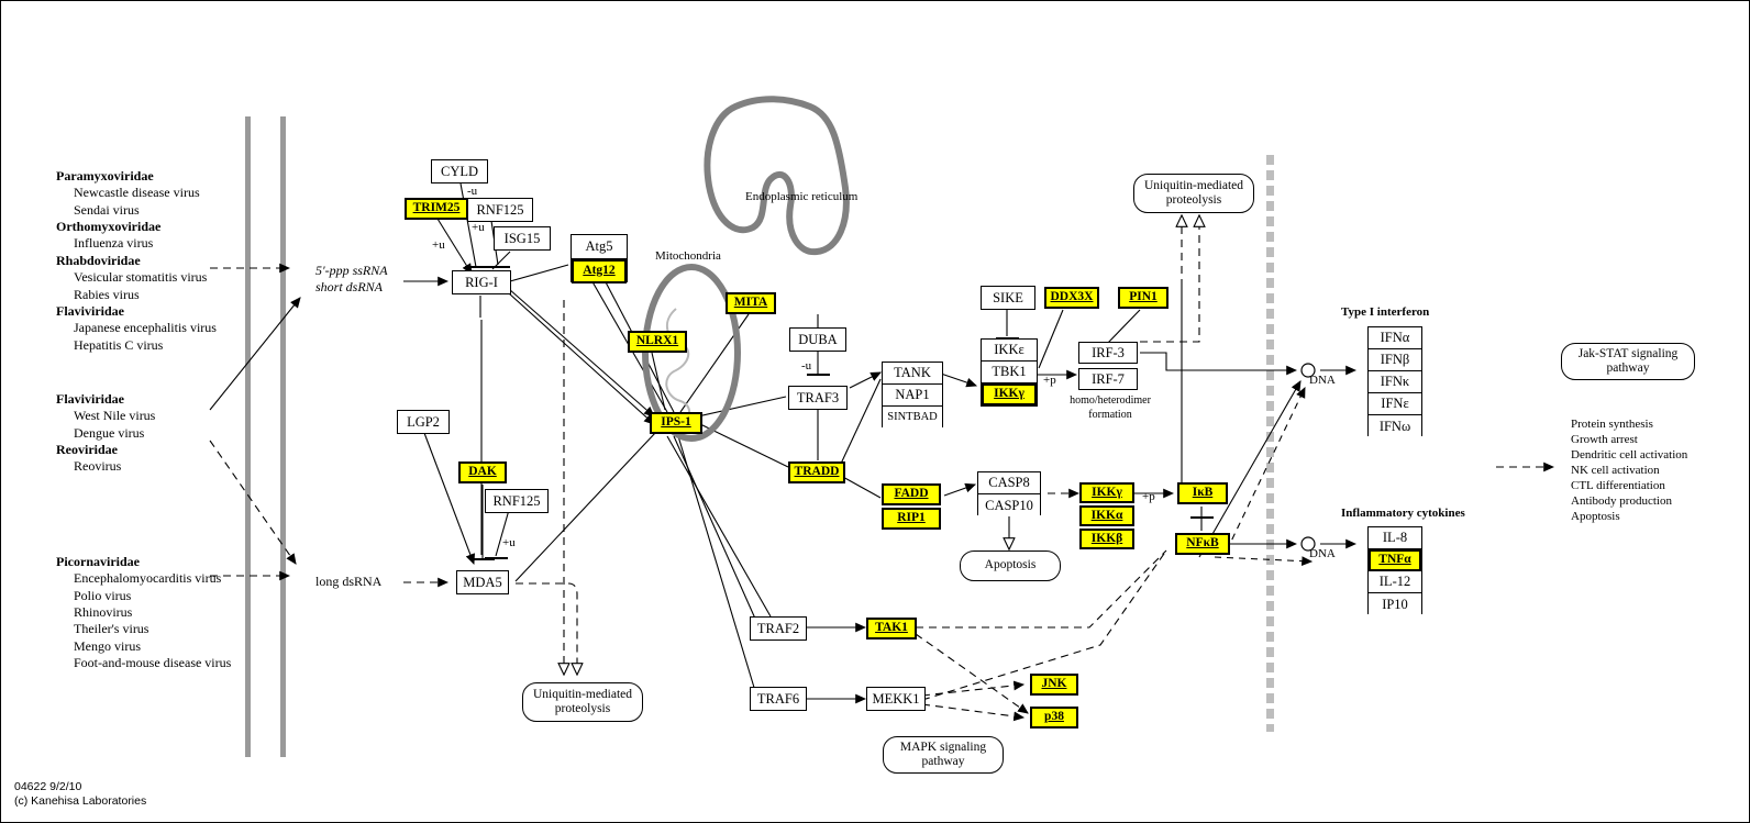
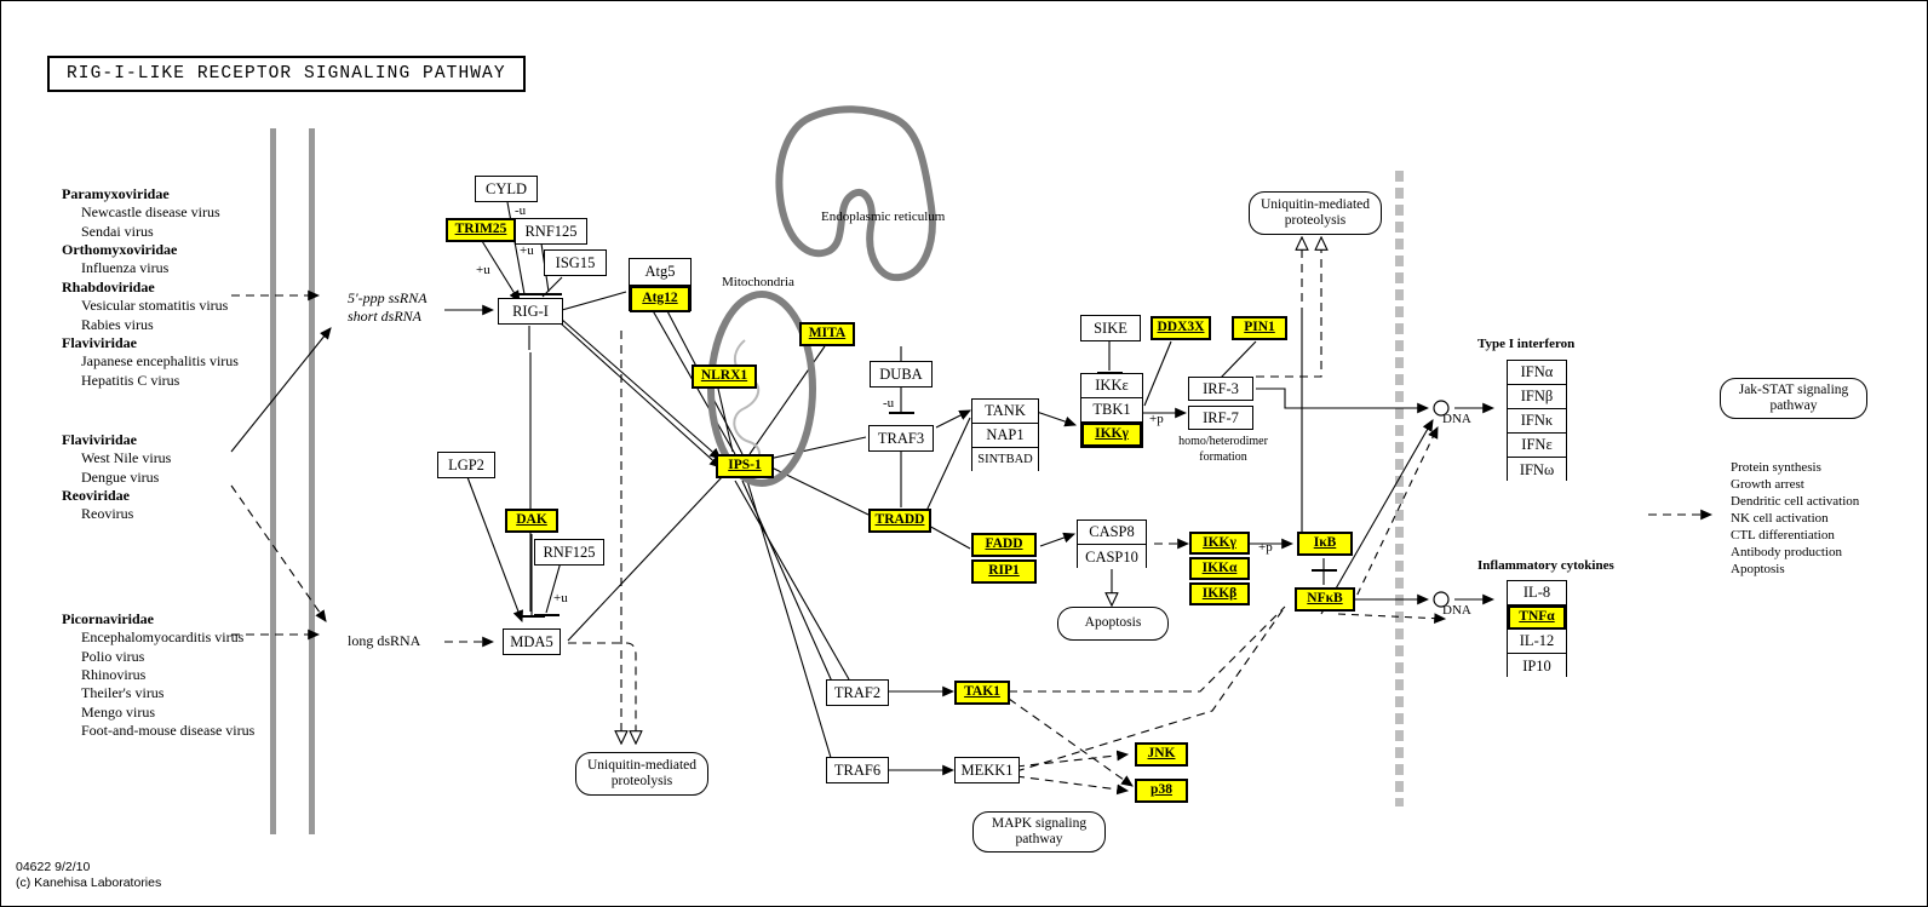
+ RIG-I-LIKE RECEPTOR SIGNALING PATHWAY
  Paramyxoviridae
  Newcastle disease virus
  Sendai virus
  Orthomyxoviridae
  Influenza virus
  Rhabdoviridae
  Vesicular stomatitis virus
  Rabies virus
  Flaviviridae
  Japanese encephalitis virus
  Hepatitis C virus
  Flaviviridae
  West Nile virus
  Dengue virus
  Reoviridae
  Reovirus
  Picornaviridae
  Encephalomyocarditis virus
  Polio virus
  Rhinovirus
  Theiler's virus
  Mengo virus
  Foot-and-mouse disease virus
  5'-ppp ssRNA
  short dsRNA
  long dsRNA
  Mitochondria
  Endoplasmic reticulum
  CYLD
  TRIM25
  RNF125
  ISG15
  RIG-I
  Atg5
  Atg12
  NLRX1
  MITA
  IPS-1
  LGP2
  DAK
  RNF125
  MDA5
  DUBA
  TRAF3
  TANK
  NAP1
  SINTBAD
  TRADD
  FADD
  RIP1
  CASP8
  CASP10
  SIKE
  IKKε
  TBK1
  IKKγ
  DDX3X
  PIN1
  IRF-3
  IRF-7
  homo/heterodimer
  formation
  IKKγ
  IKKα
  IKKβ
  IκB
  NFκB
  TRAF2
  TRAF6
  TAK1
  MEKK1
  JNK
  p38
  -u
  +u
  +u
  +u
  -u
  +p
  +p
  Uniquitin-mediated
  proteolysis
  Uniquitin-mediated
  proteolysis
  Apoptosis
  MAPK signaling
  pathway
  Jak-STAT signaling
  pathway
  DNA
  DNA
  Type I interferon
  IFNα
  IFNβ
  IFNκ
  IFNε
  IFNω
  Inflammatory cytokines
  IL-8
  TNFα
  IL-12
  IP10
  Protein synthesis
  Growth arrest
  Dendritic cell activation
  NK cell activation
  CTL differentiation
  Antibody production
  Apoptosis
  04622 9/2/10
  (c) Kanehisa Laboratories
